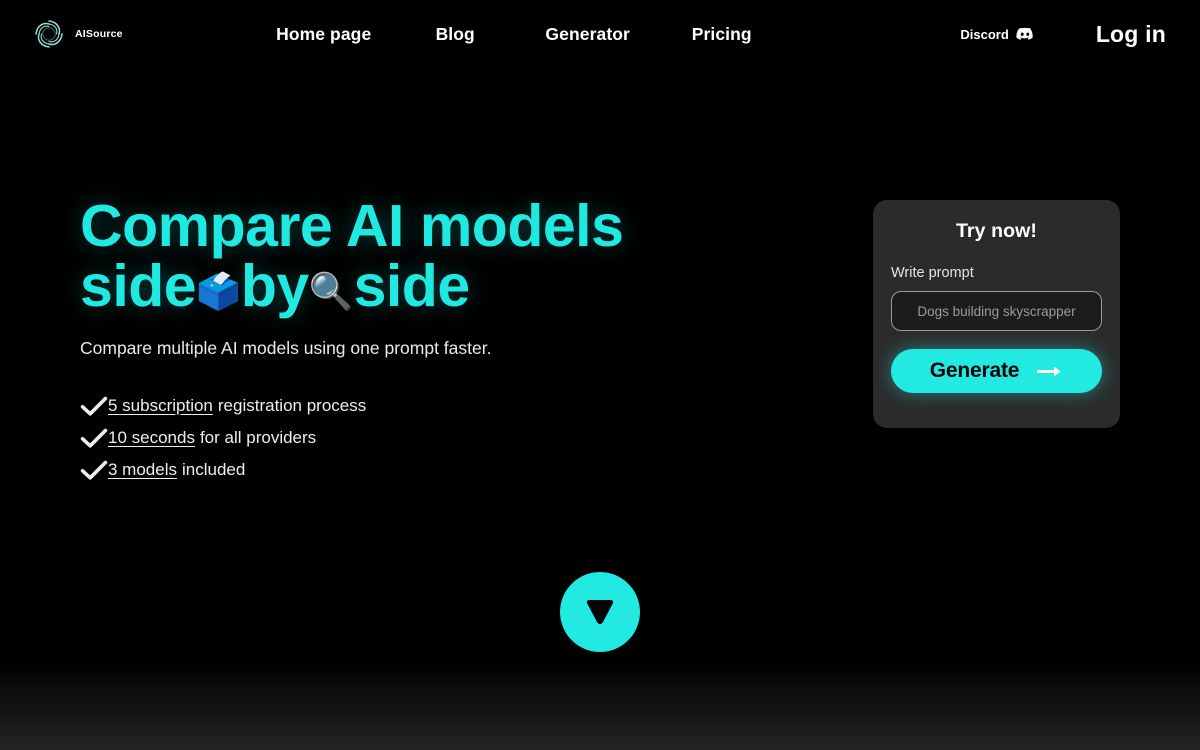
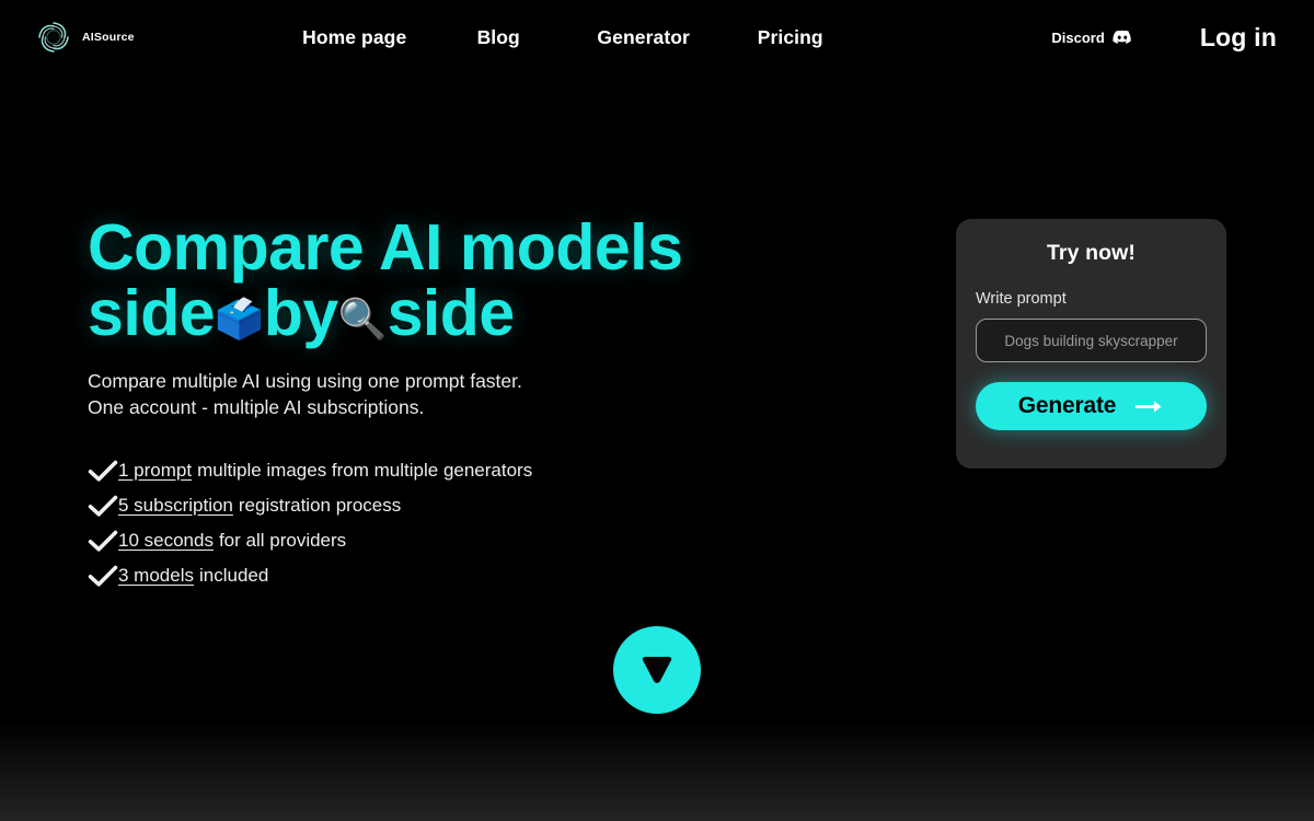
  AISource
  Home page
  Blog
  Generator
  Pricing
  Discord
  Log in
  Compare AI models
  side🗳️by🔍side
- Compare multiple AI models using one prompt faster.
+ Compare multiple AI using using one prompt faster.
+ One account - multiple AI subscriptions.
+ 1 prompt
+ multiple images from multiple generators
  5 subscription
  registration process
  10 seconds
  for all providers
  3 models
  included
  Try now!
  Write prompt
  Dogs building skyscrapper
  Generate
